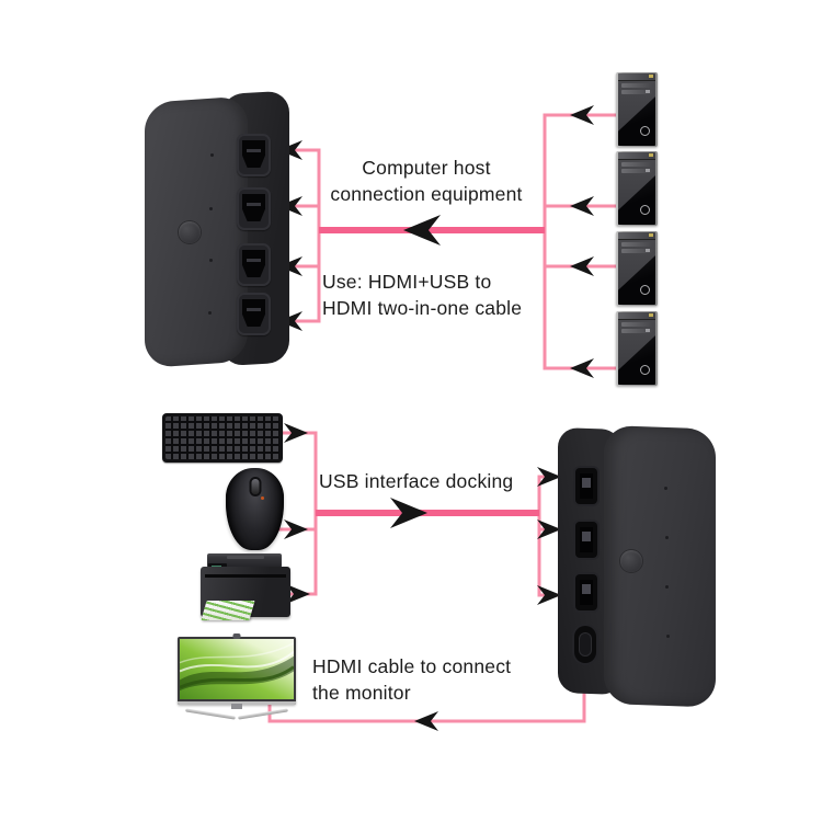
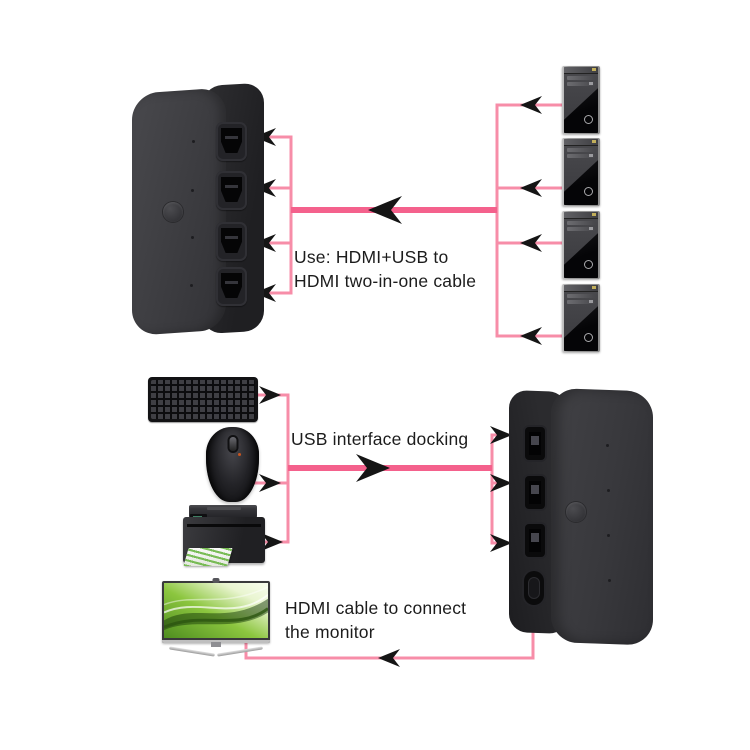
- Computer host
- connection equipment
  Use: HDMI+USB to
  HDMI two-in-one cable
  USB interface docking
  HDMI cable to connect
  the monitor
